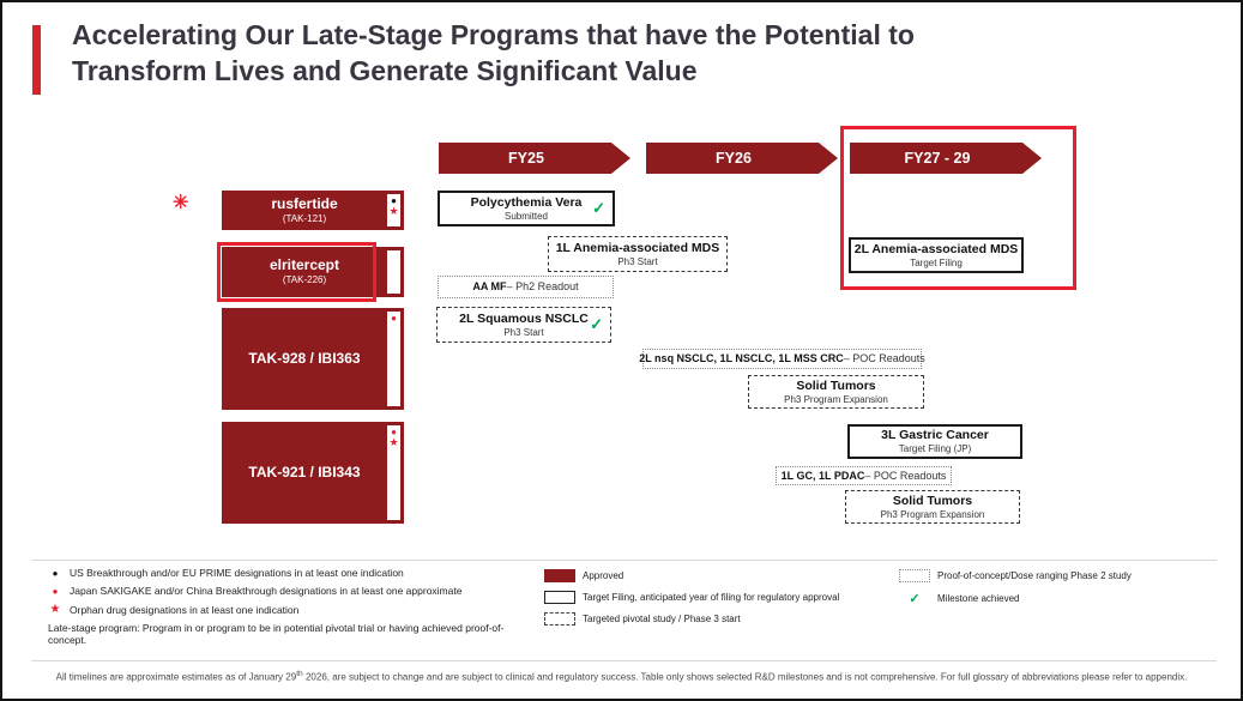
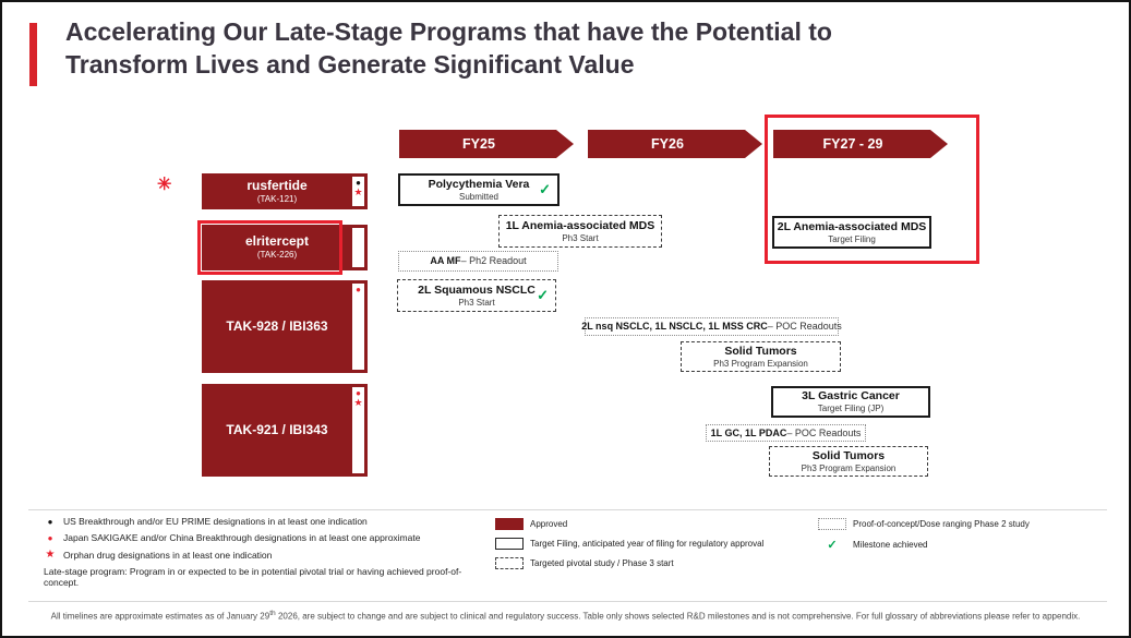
  Accelerating Our Late-Stage Programs that have the Potential to
  Transform Lives and Generate Significant Value
  FY25
  FY26
  FY27 - 29
  ✳
  rusfertide
  (TAK-121)
  ●
  ★
  elritercept
  (TAK-226)
  TAK-928 / IBI363
  ●
  TAK-921 / IBI343
  ●
  ★
  Polycythemia Vera
  Submitted
  ✓
  1L Anemia-associated MDS
  Ph3 Start
  AA MF
  – Ph2 Readout
  2L Squamous NSCLC
  Ph3 Start
  ✓
  2L Anemia-associated MDS
  Target Filing
  2L nsq NSCLC, 1L NSCLC, 1L MSS CRC
  – POC Readouts
  Solid Tumors
  Ph3 Program Expansion
  3L Gastric Cancer
  Target Filing (JP)
  1L GC, 1L PDAC
  – POC Readouts
  Solid Tumors
  Ph3 Program Expansion
  ●
  US Breakthrough and/or EU PRIME designations in at least one indication
  ●
  Japan SAKIGAKE and/or China Breakthrough designations in at least one approximate
  ★
  Orphan drug designations in at least one indication
- Late-stage program: Program in or program to be in potential pivotal trial or having achieved proof-of-concept.
+ Late-stage program: Program in or expected to be in potential pivotal trial or having achieved proof-of-concept.
  Approved
  Target Filing, anticipated year of filing for regulatory approval
  Targeted pivotal study / Phase 3 start
  Proof-of-concept/Dose ranging Phase 2 study
  ✓
  Milestone achieved
  All timelines are approximate estimates as of January 29 2026, are subject to change and are subject to clinical and regulatory success. Table only shows selected R&D milestones and is not comprehensive. For full glossary of abbreviations please refer to appendix.
